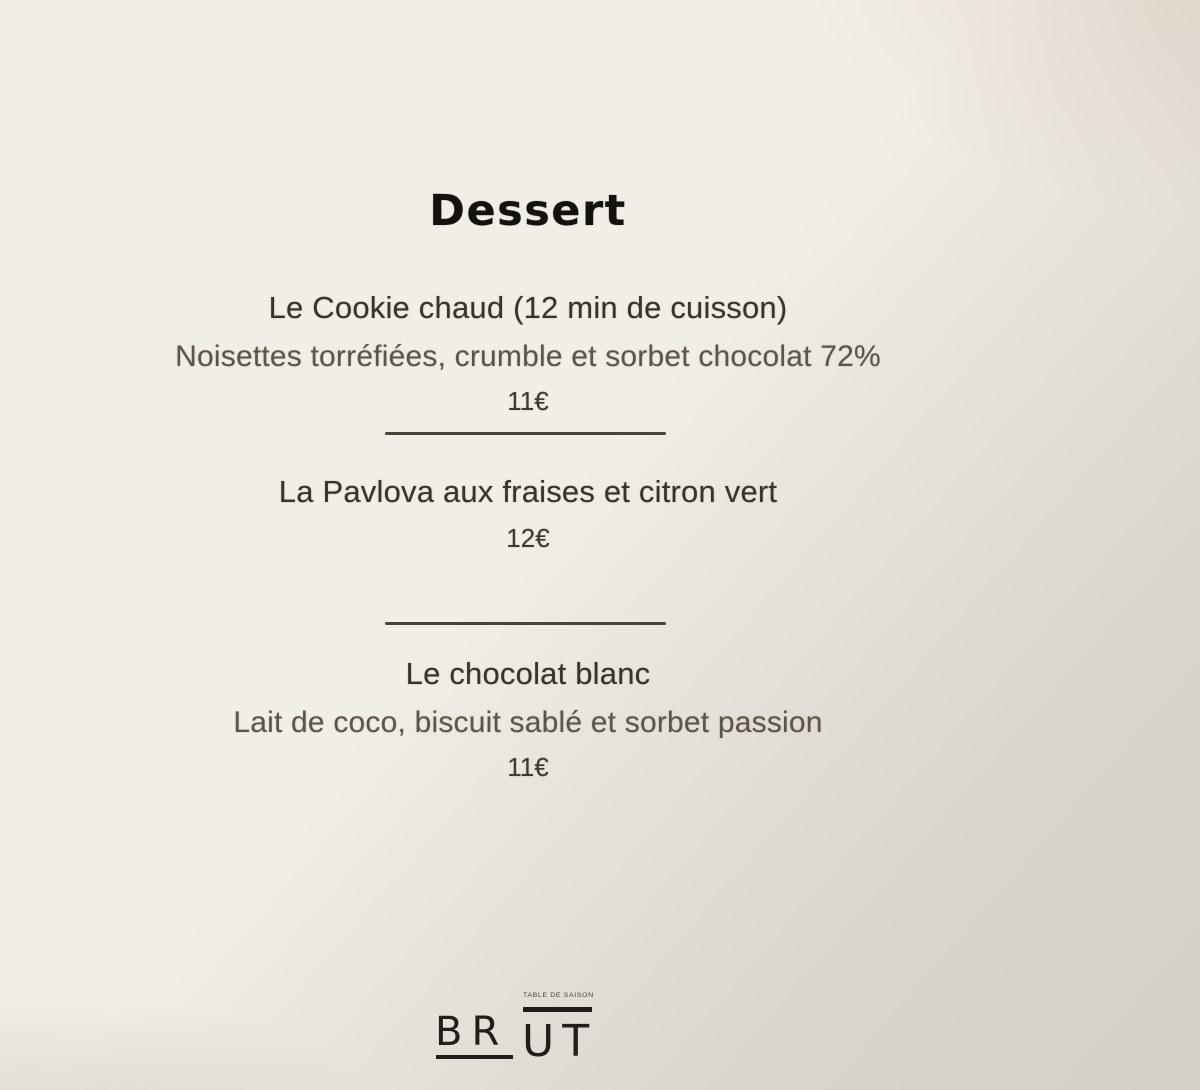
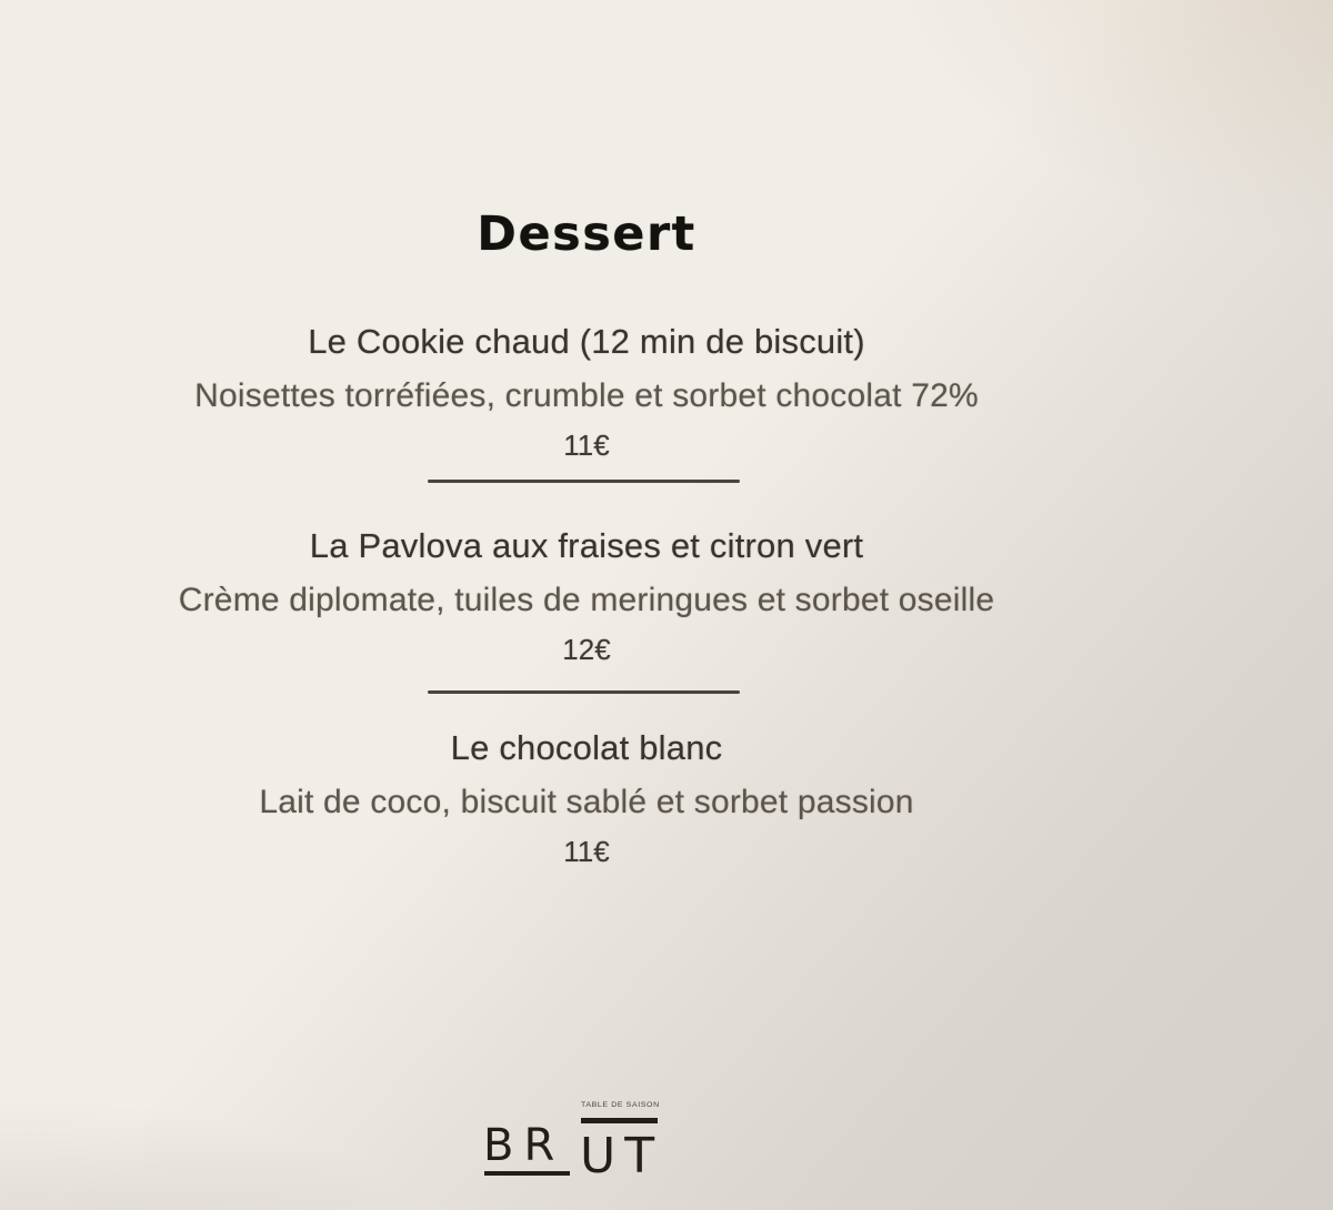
  Dessert
- Le Cookie chaud (12 min de cuisson)
+ Le Cookie chaud (12 min de biscuit)
  Noisettes torréfiées, crumble et sorbet chocolat 72%
  11€
  La Pavlova aux fraises et citron vert
+ Crème diplomate, tuiles de meringues et sorbet oseille
  12€
  Le chocolat blanc
  Lait de coco, biscuit sablé et sorbet passion
  11€
  BR
  UT
